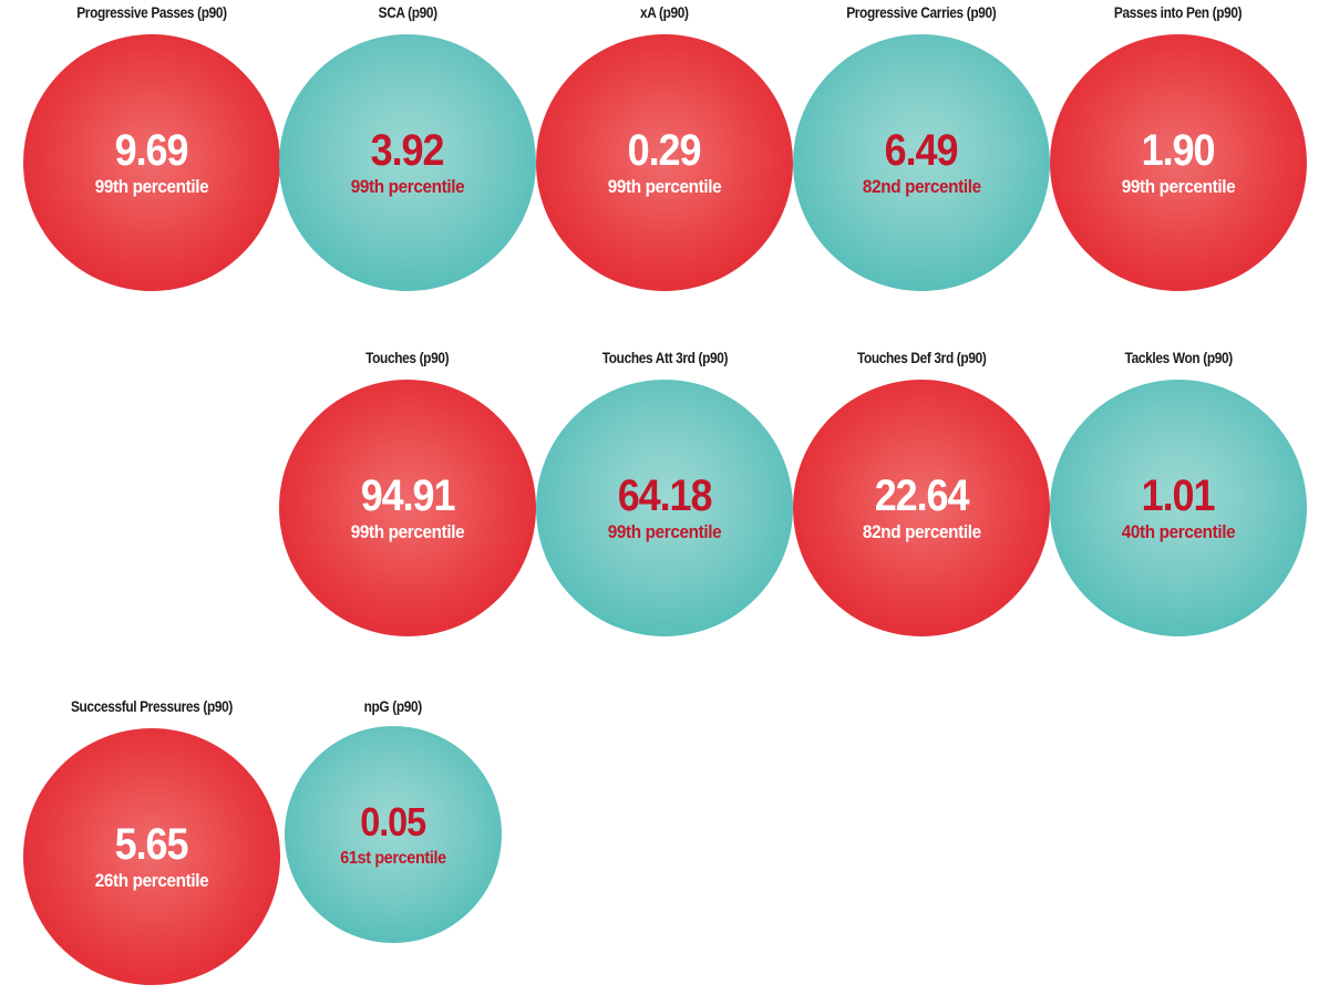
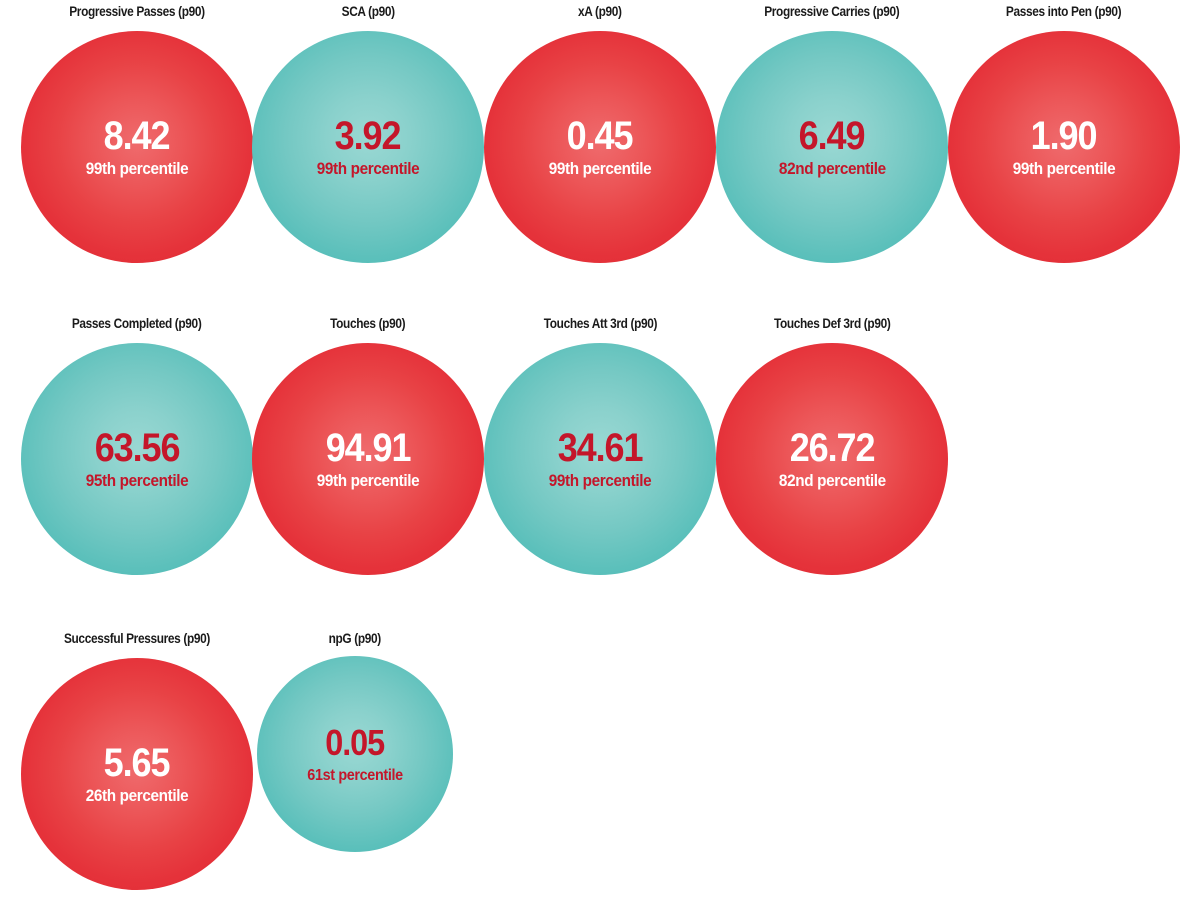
  Progressive Passes (p90)
- 9.69
+ 8.42
  99th percentile
  SCA (p90)
  3.92
  99th percentile
  xA (p90)
- 0.29
+ 0.45
  99th percentile
  Progressive Carries (p90)
  6.49
  82nd percentile
  Passes into Pen (p90)
  1.90
  99th percentile
+ Passes Completed (p90)
+ 63.56
+ 95th percentile
  Touches (p90)
  94.91
  99th percentile
  Touches Att 3rd (p90)
- 64.18
+ 34.61
  99th percentile
  Touches Def 3rd (p90)
- 22.64
+ 26.72
  82nd percentile
- Tackles Won (p90)
- 1.01
- 40th percentile
  Successful Pressures (p90)
  5.65
  26th percentile
  npG (p90)
  0.05
  61st percentile
